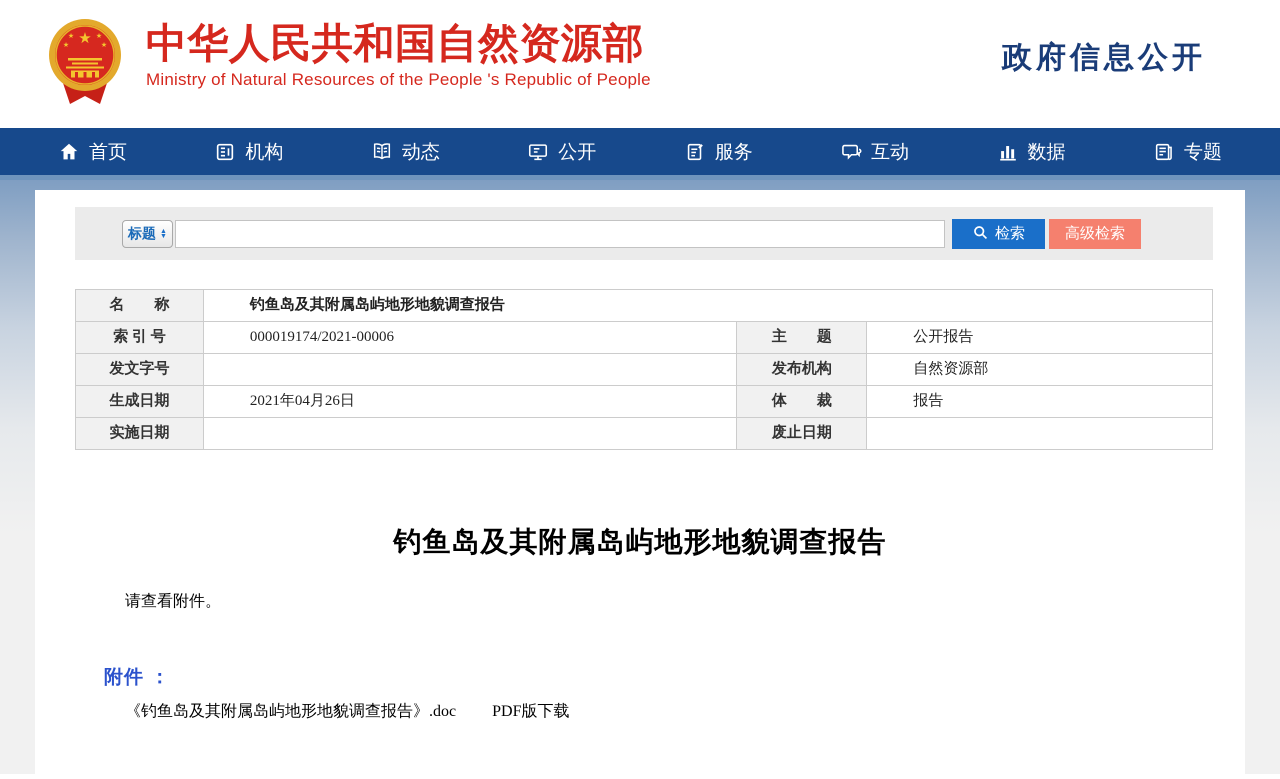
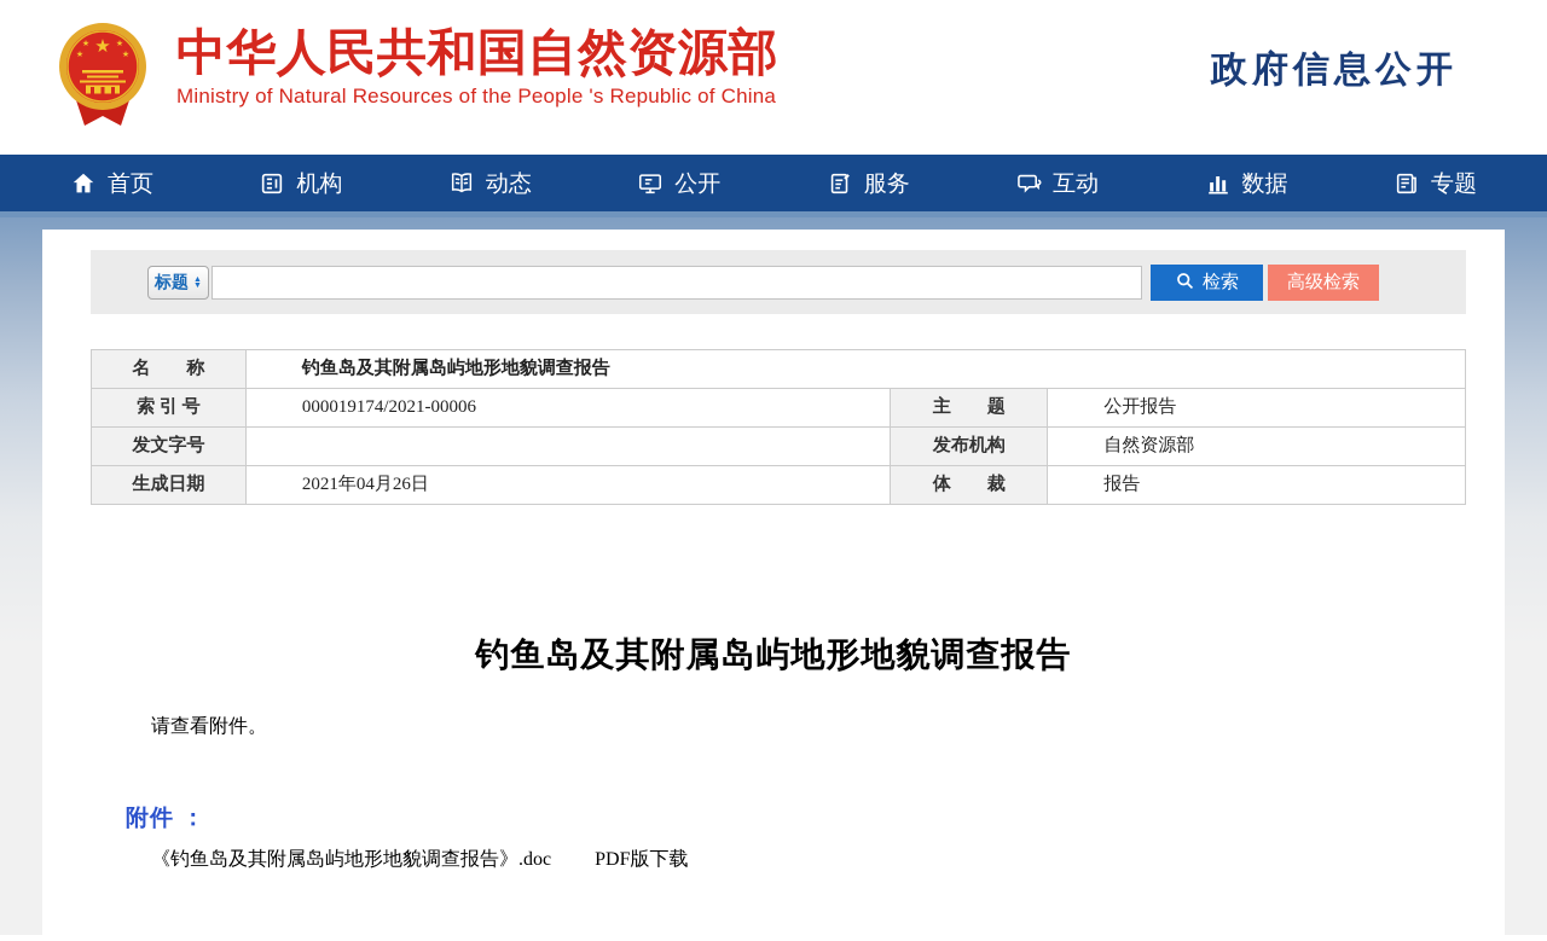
  ★
  中华人民共和国自然资源部
- Ministry of Natural Resources of the People 's Republic of People
+ Ministry of Natural Resources of the People 's Republic of China
  政府信息公开
  首页
  机构
  动态
  公开
  服务
  互动
  数据
  专题
  标题
  检索
  高级检索
  名 称	钓鱼岛及其附属岛屿地形地貌调查报告
  索 引 号	000019174/2021-00006	主 题	公开报告
  发文字号		发布机构	自然资源部
  生成日期	2021年04月26日	体 裁	报告
- 实施日期		废止日期
  钓鱼岛及其附属岛屿地形地貌调查报告
  请查看附件。
  附件 ：
  《钓鱼岛及其附属岛屿地形地貌调查报告》.doc PDF版下载
